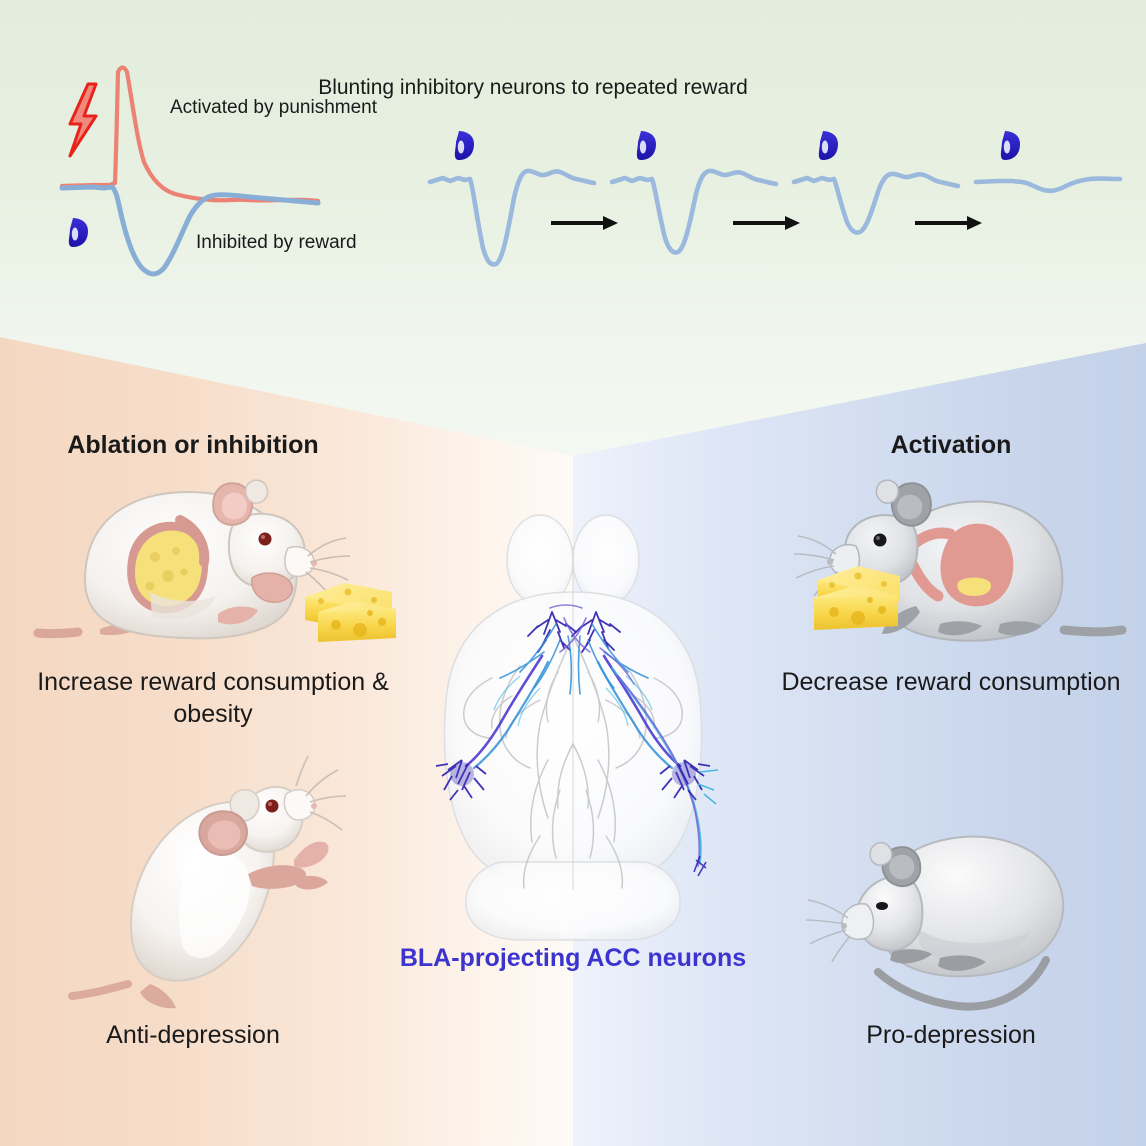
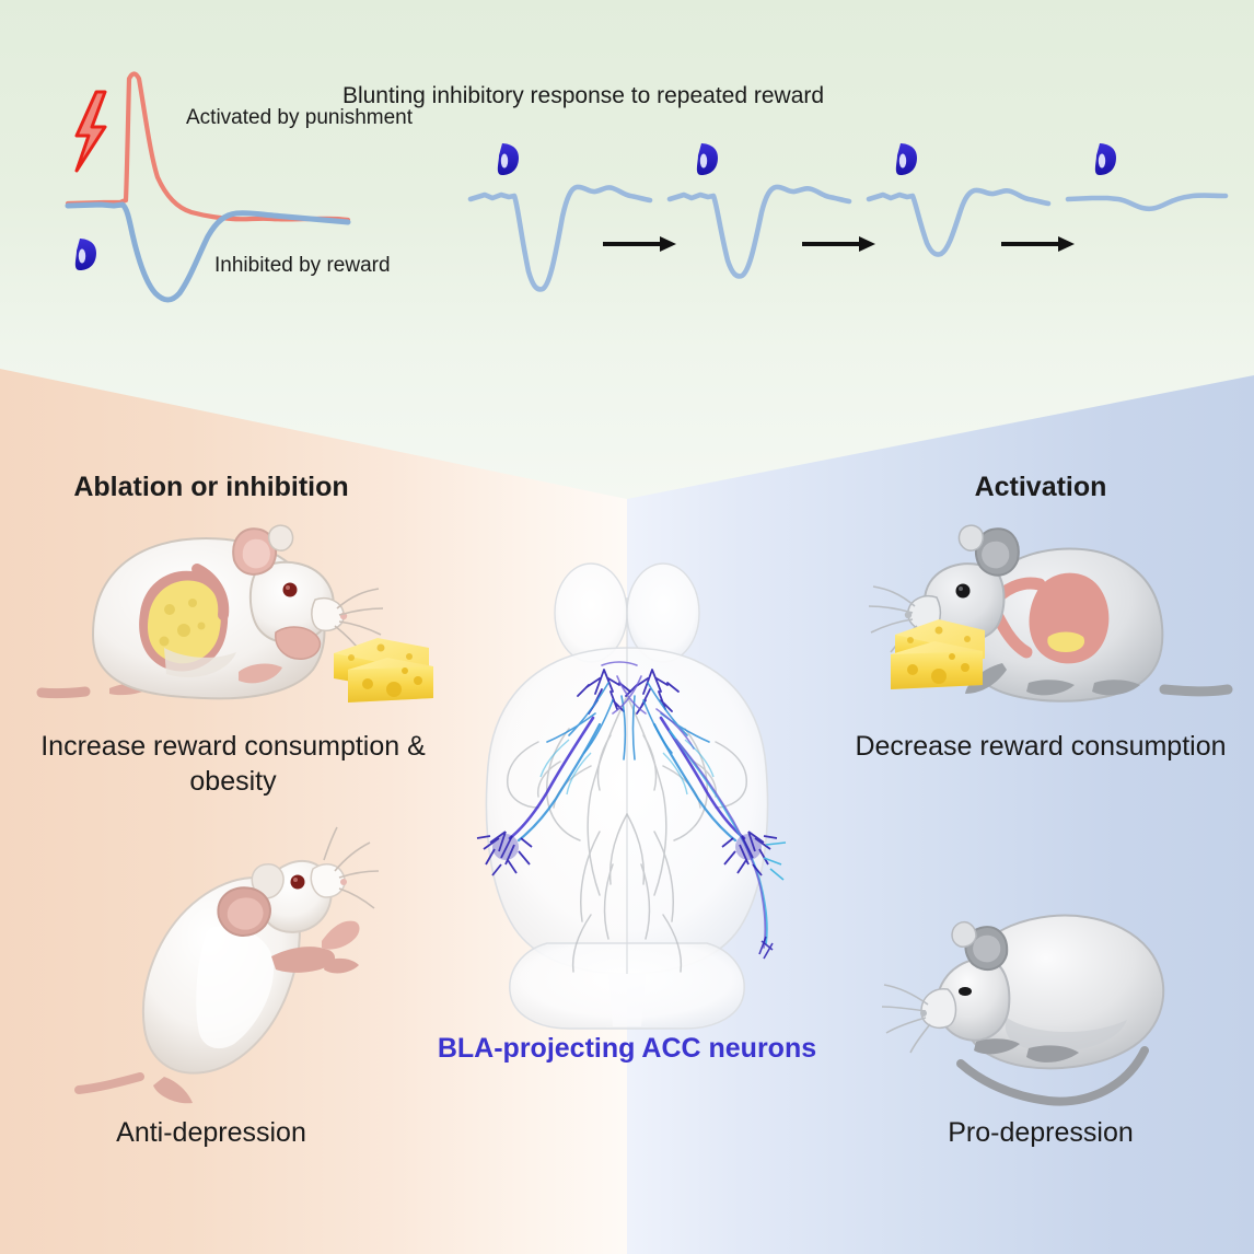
  Activated by punishment
  Inhibited by reward
- Blunting inhibitory neurons to repeated reward
+ Blunting inhibitory response to repeated reward
  Ablation or inhibition
  Activation
  Increase reward consumption & obesity
  Decrease reward consumption
  Anti-depression
  Pro-depression
  BLA-projecting ACC neurons
